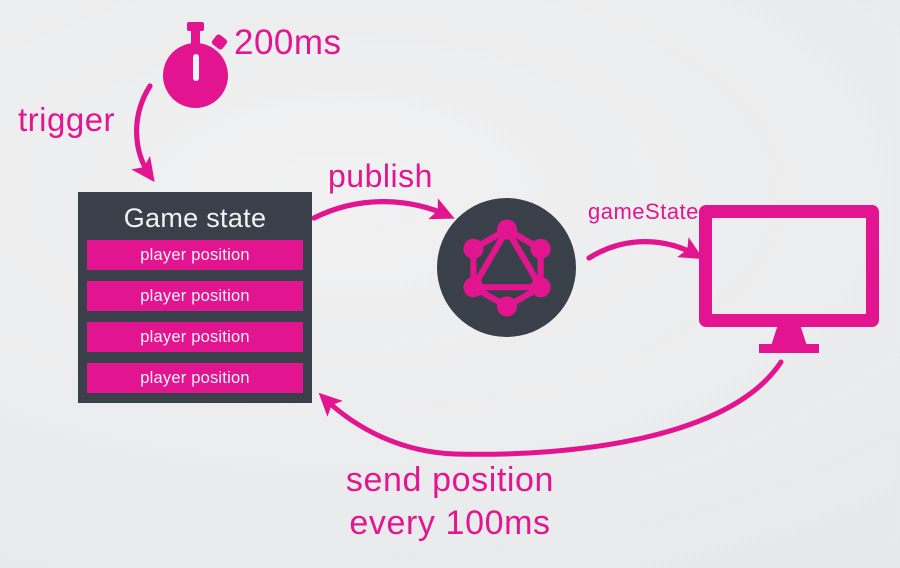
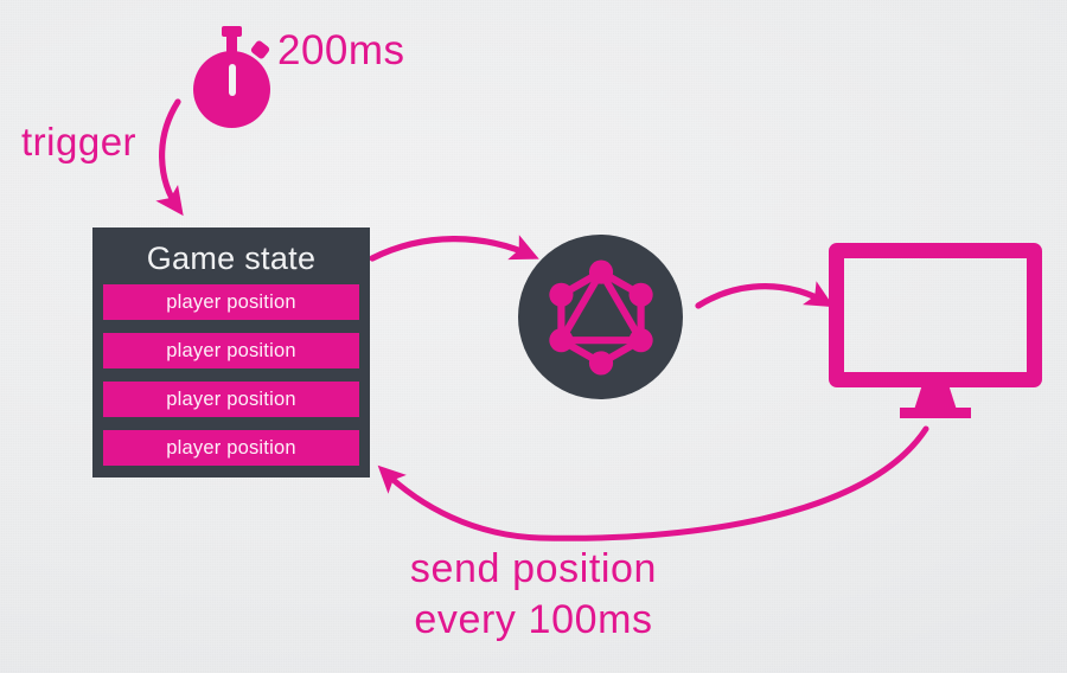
  200ms
  trigger
- publish
- gameState
  send position
  every 100ms
  Game state
  player position
  player position
  player position
  player position
